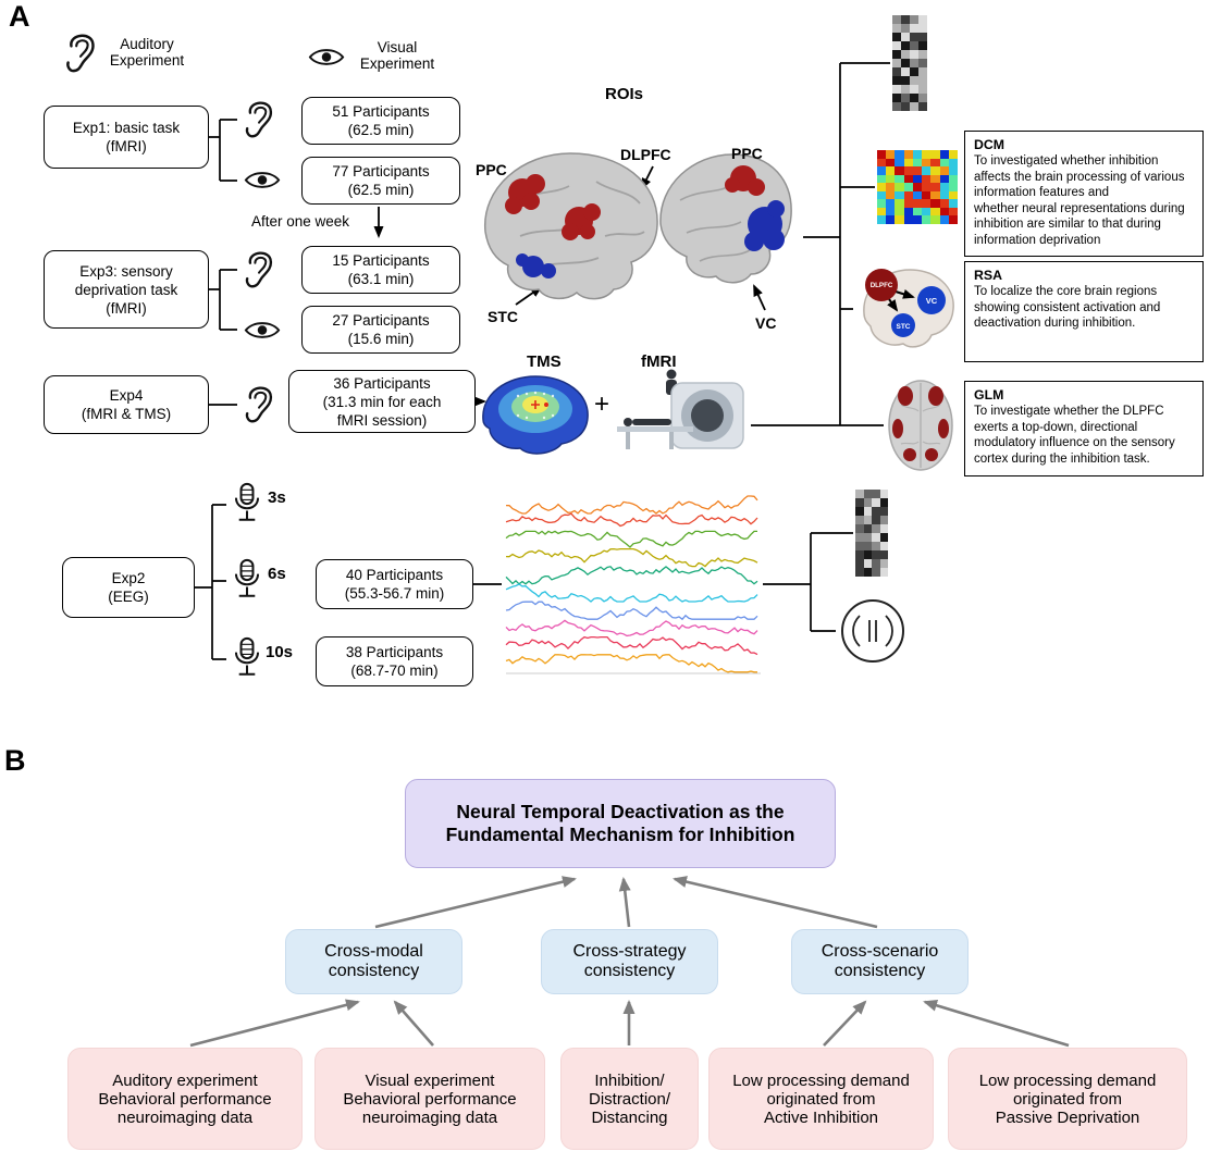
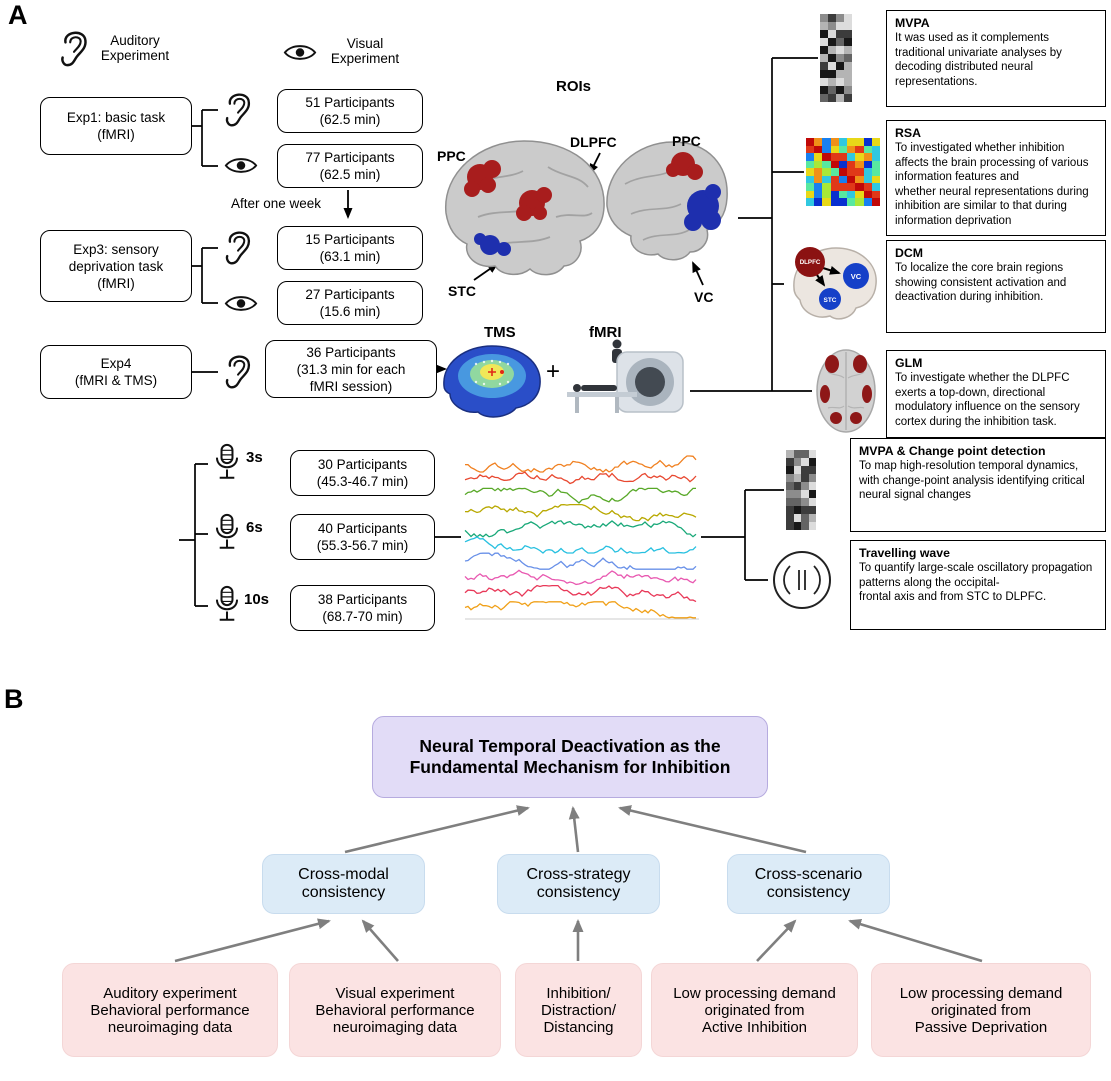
  A
  Auditory
  Experiment
  Visual
  Experiment
  Exp1: basic task
  (fMRI)
  51 Participants
  (62.5 min)
  77 Participants
  (62.5 min)
  After one week
  Exp3: sensory
  deprivation task
  (fMRI)
  15 Participants
  (63.1 min)
  27 Participants
  (15.6 min)
  Exp4
  (fMRI & TMS)
  36 Participants
  (31.3 min for each
  fMRI session)
  ROIs
  PPC
  DLPFC
  PPC
  STC
  VC
  TMS
  fMRI
  +
  VC
+ MVPA
+ It was used as it complements traditional univariate analyses by decoding distributed neural representations.
- DCM
+ RSA
  To investigated whether inhibition affects the brain processing of various information features and
  whether neural representations during inhibition are similar to that during information deprivation
- RSA
+ DCM
  To localize the core brain regions showing consistent activation and deactivation during inhibition.
  GLM
  To investigate whether the DLPFC exerts a top-down, directional modulatory influence on the sensory cortex during the inhibition task.
- Exp2
- (EEG)
  3s
+ 30 Participants
+ (45.3-46.7 min)
  6s
  40 Participants
  (55.3-56.7 min)
  10s
  38 Participants
  (68.7-70 min)
+ MVPA & Change point detection
+ To map high-resolution temporal dynamics, with change-point analysis identifying critical neural signal changes
+ Travelling wave
+ To quantify large-scale oscillatory propagation patterns along the occipital-
+ frontal axis and from STC to DLPFC.
  B
  Neural Temporal Deactivation as the
  Fundamental Mechanism for Inhibition
  Cross-modal
  consistency
  Cross-strategy
  consistency
  Cross-scenario
  consistency
  Auditory experiment
  Behavioral performance
  neuroimaging data
  Visual experiment
  Behavioral performance
  neuroimaging data
  Inhibition/
  Distraction/
  Distancing
  Low processing demand
  originated from
  Active Inhibition
  Low processing demand
  originated from
  Passive Deprivation
